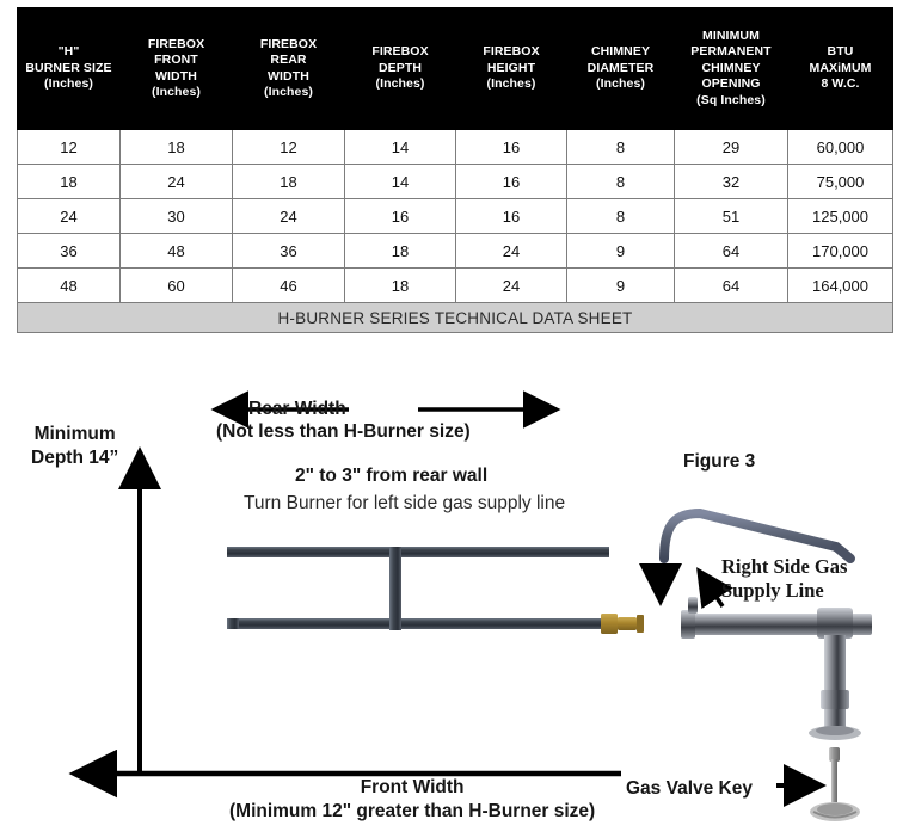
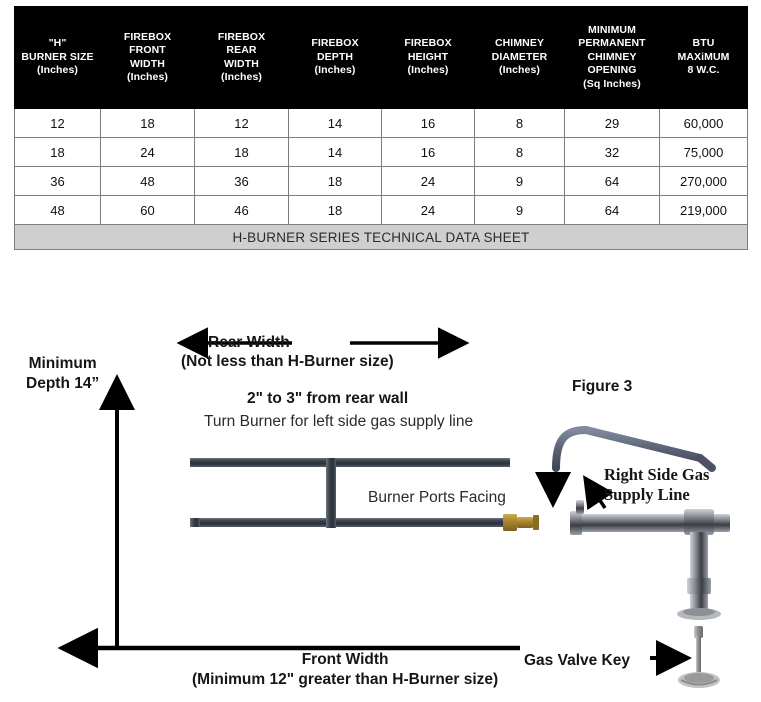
  "H"BURNER SIZE(Inches)	FIREBOXFRONTWIDTH(Inches)	FIREBOXREARWIDTH(Inches)	FIREBOXDEPTH(Inches)	FIREBOXHEIGHT(Inches)	CHIMNEYDIAMETER(Inches)	MINIMUMPERMANENTCHIMNEYOPENING(Sq Inches)	BTUMAXiMUM8 W.C.
  12	18	12	14	16	8	29	60,000
  18	24	18	14	16	8	32	75,000
- 24	30	24	16	16	8	51	125,000
- 36	48	36	18	24	9	64	170,000
+ 36	48	36	18	24	9	64	270,000
- 48	60	46	18	24	9	64	164,000
+ 48	60	46	18	24	9	64	219,000
  H-BURNER SERIES TECHNICAL DATA SHEET
  Minimum
  Depth 14”
  Rear Width
  (Not less than H-Burner size)
  2" to 3" from rear wall
  Turn Burner for left side gas supply line
  Figure 3
+ Burner Ports Facing
  Right Side Gas
  Supply Line
  Front Width
  (Minimum 12" greater than H-Burner size)
  Gas Valve Key
